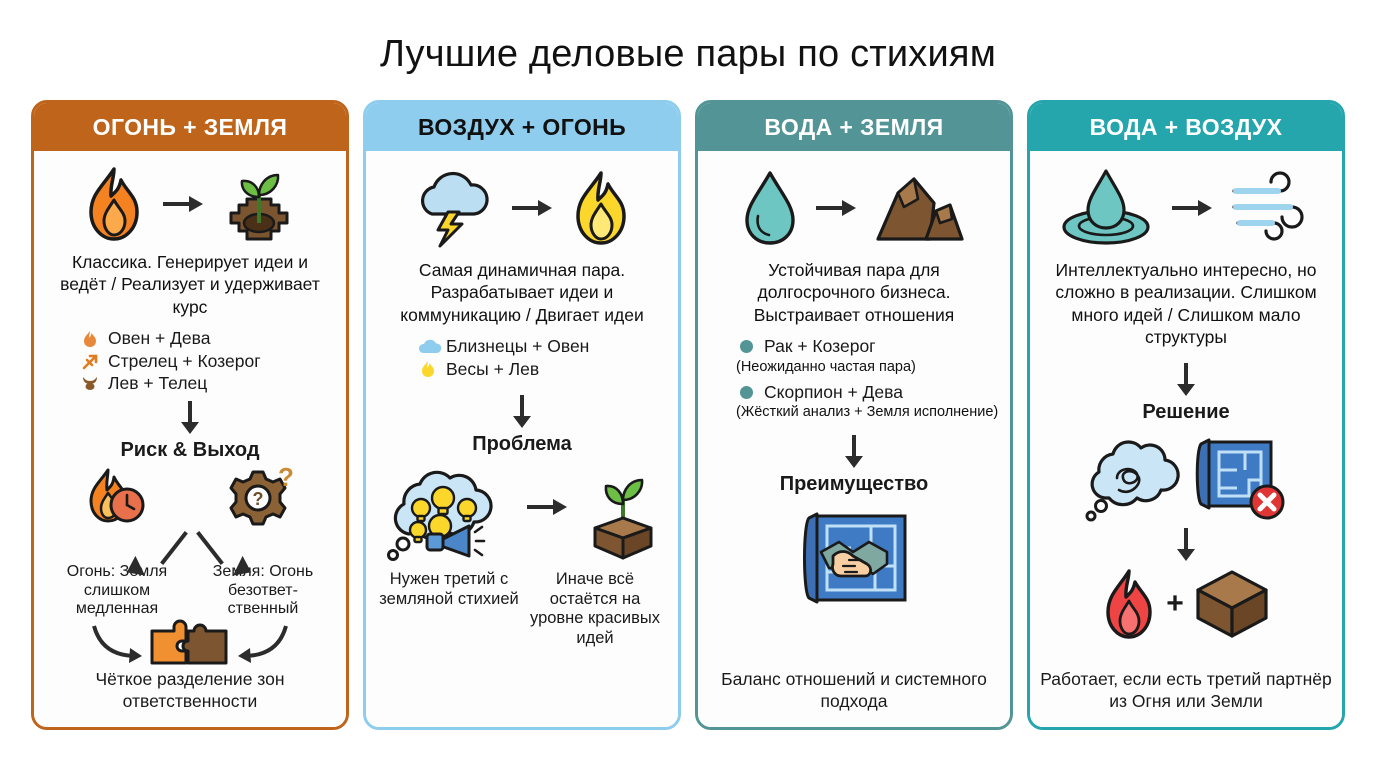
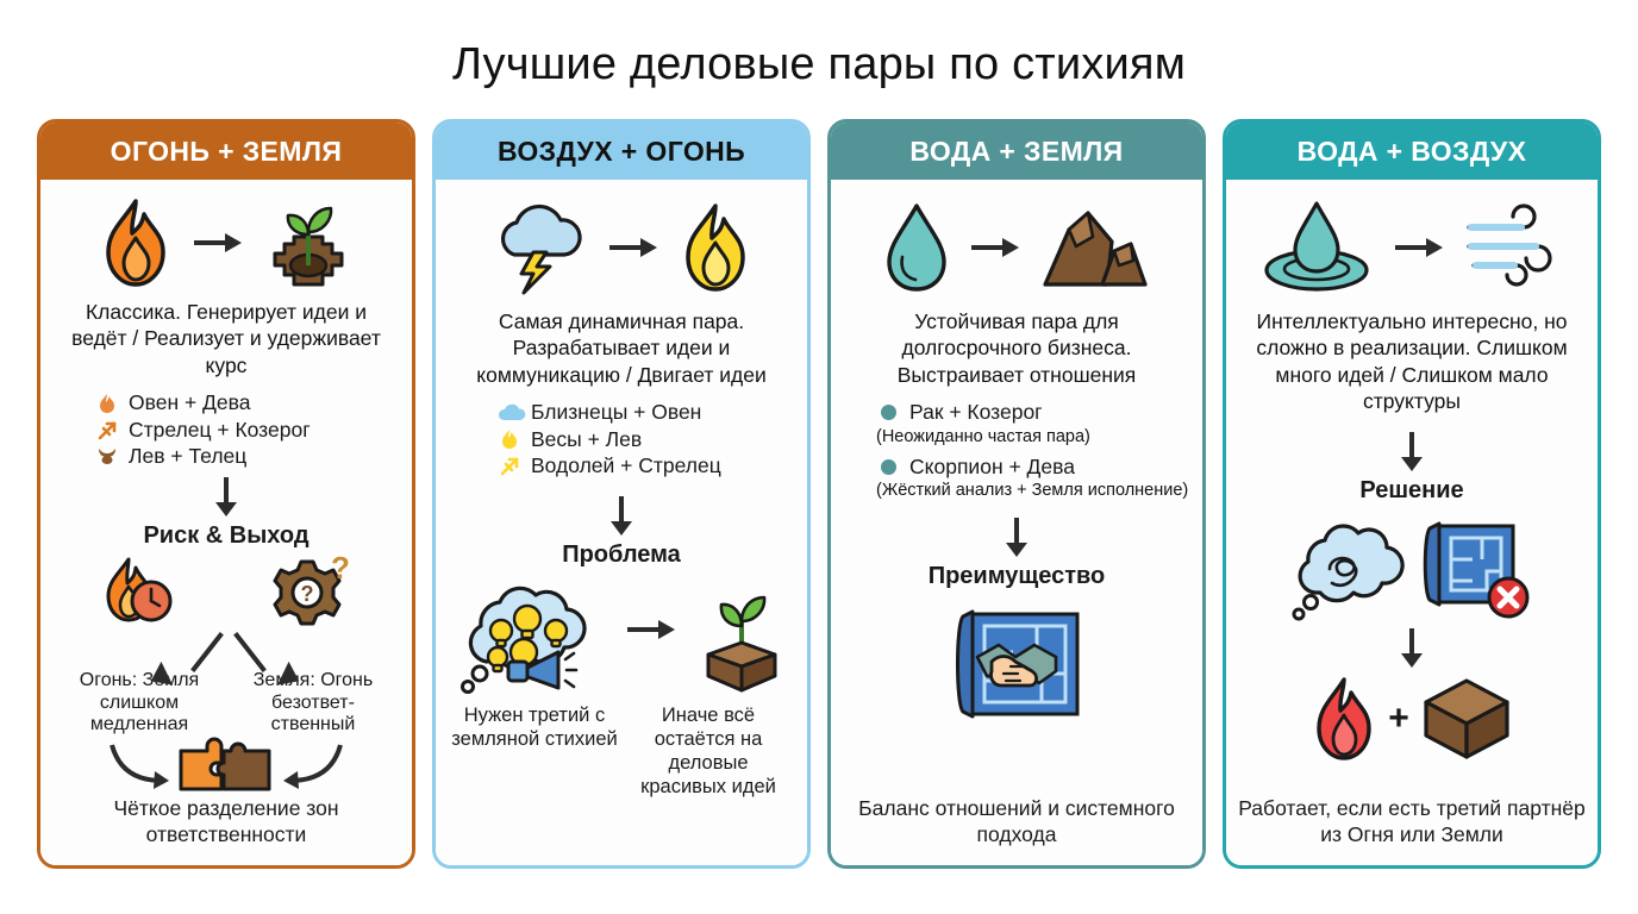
  Лучшие деловые пары по стихиям
  ОГОНЬ + ЗЕМЛЯ
  Классика. Генерирует идеи и ведёт / Реализует и удерживает курс
  Овен + Дева
  Стрелец + Козерог
  Лев + Телец
  Риск & Выход
  ?
  ?
  Огонь: Земля слишком медленная
  Земля: Огонь безответ- ственный
  Чёткое разделение зон ответственности
  ВОЗДУХ + ОГОНЬ
  Самая динамичная пара. Разрабатывает идеи и коммуникацию / Двигает идеи
  Близнецы + Овен
  Весы + Лев
+ Водолей + Стрелец
  Проблема
  Нужен третий с земляной стихией
- Иначе всё остаётся на уровне красивых идей
+ Иначе всё остаётся на деловые красивых идей
  ВОДА + ЗЕМЛЯ
  Устойчивая пара для долгосрочного бизнеса. Выстраивает отношения
  Рак + Козерог
  (Неожиданно частая пара)
  Скорпион + Дева
  (Жёсткий анализ + Земля исполнение)
  Преимущество
  Баланс отношений и системного подхода
  ВОДА + ВОЗДУХ
  Интеллектуально интересно, но сложно в реализации. Слишком много идей / Слишком мало структуры
  Решение
  +
  Работает, если есть третий партнёр из Огня или Земли
